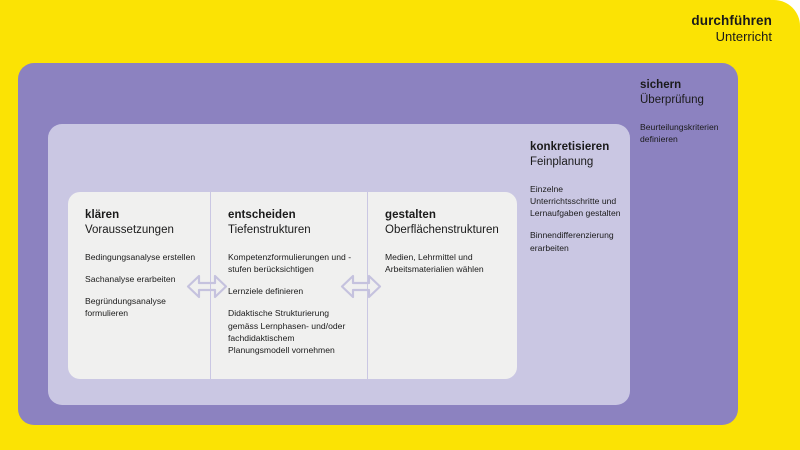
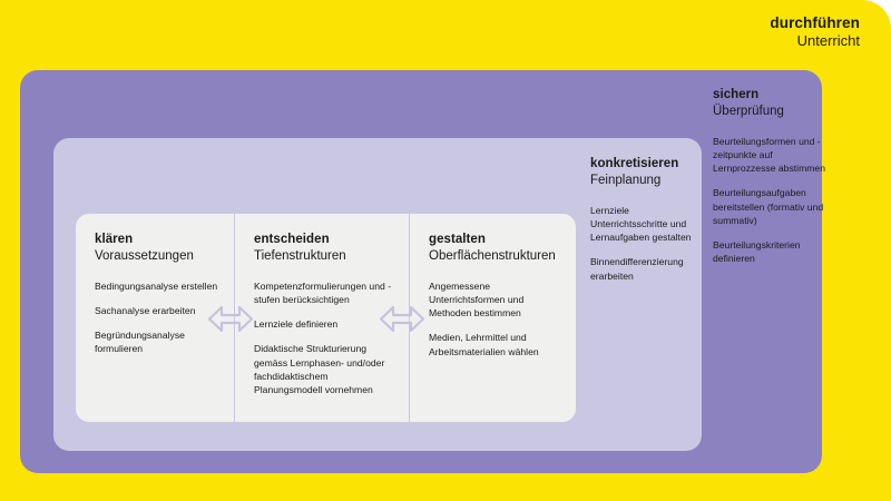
  durchführen
  Unterricht
  sichern
  Überprüfung
+ Beurteilungsformen und -zeitpunkte auf Lernprozzesse abstimmen
+ Beurteilungsaufgaben bereitstellen (formativ und summativ)
  Beurteilungskriterien definieren
  konkretisieren
  Feinplanung
- Einzelne Unterrichtsschritte und Lernaufgaben gestalten
+ Lernziele Unterrichtsschritte und Lernaufgaben gestalten
  Binnendifferenzierung erarbeiten
  klären
  Voraussetzungen
  Bedingungsanalyse erstellen
  Sachanalyse erarbeiten
  Begründungsanalyse formulieren
  entscheiden
  Tiefenstrukturen
  Kompetenzformulierungen und -stufen berücksichtigen
  Lernziele definieren
  Didaktische Strukturierung gemäss Lernphasen- und/oder fachdidaktischem Planungsmodell vornehmen
  gestalten
  Oberflächenstrukturen
+ Angemessene Unterrichtsformen und Methoden bestimmen
  Medien, Lehrmittel und Arbeitsmaterialien wählen
